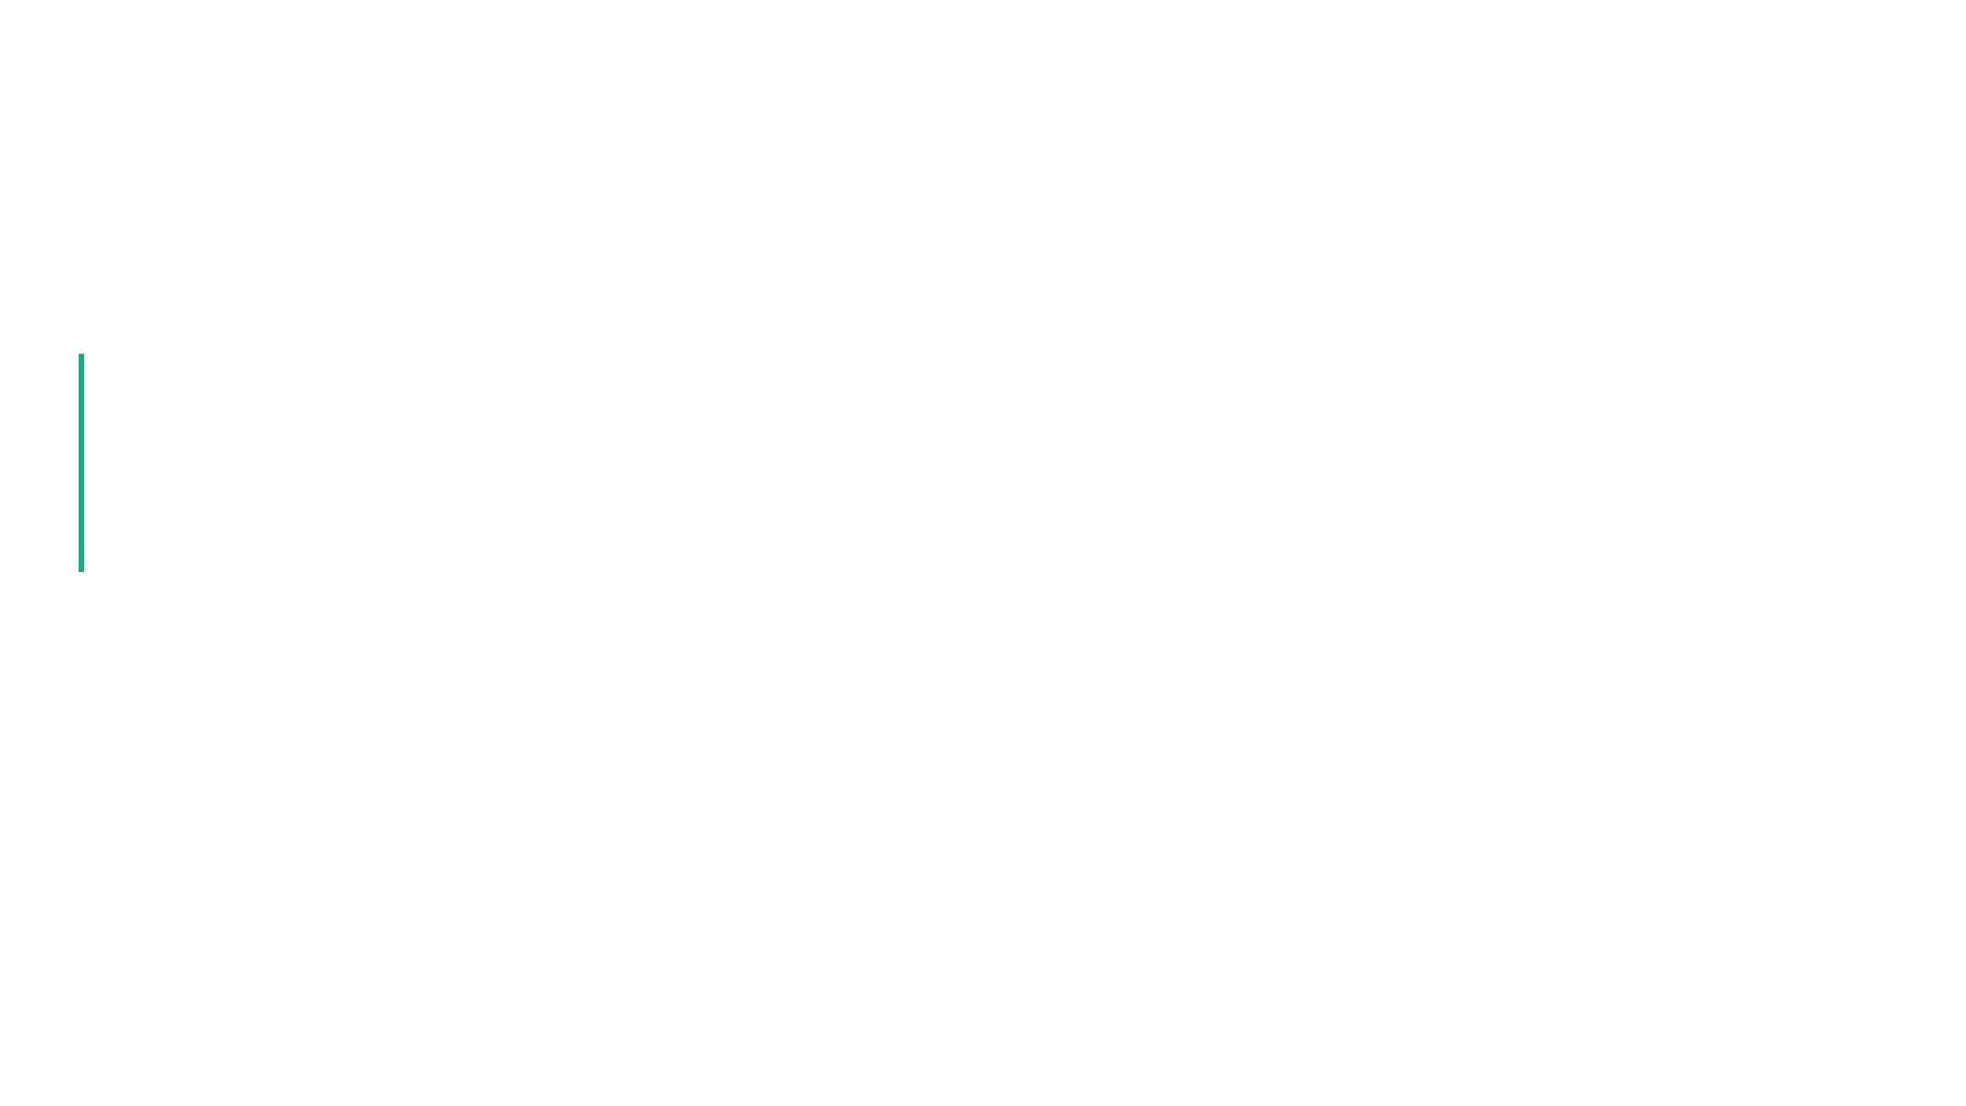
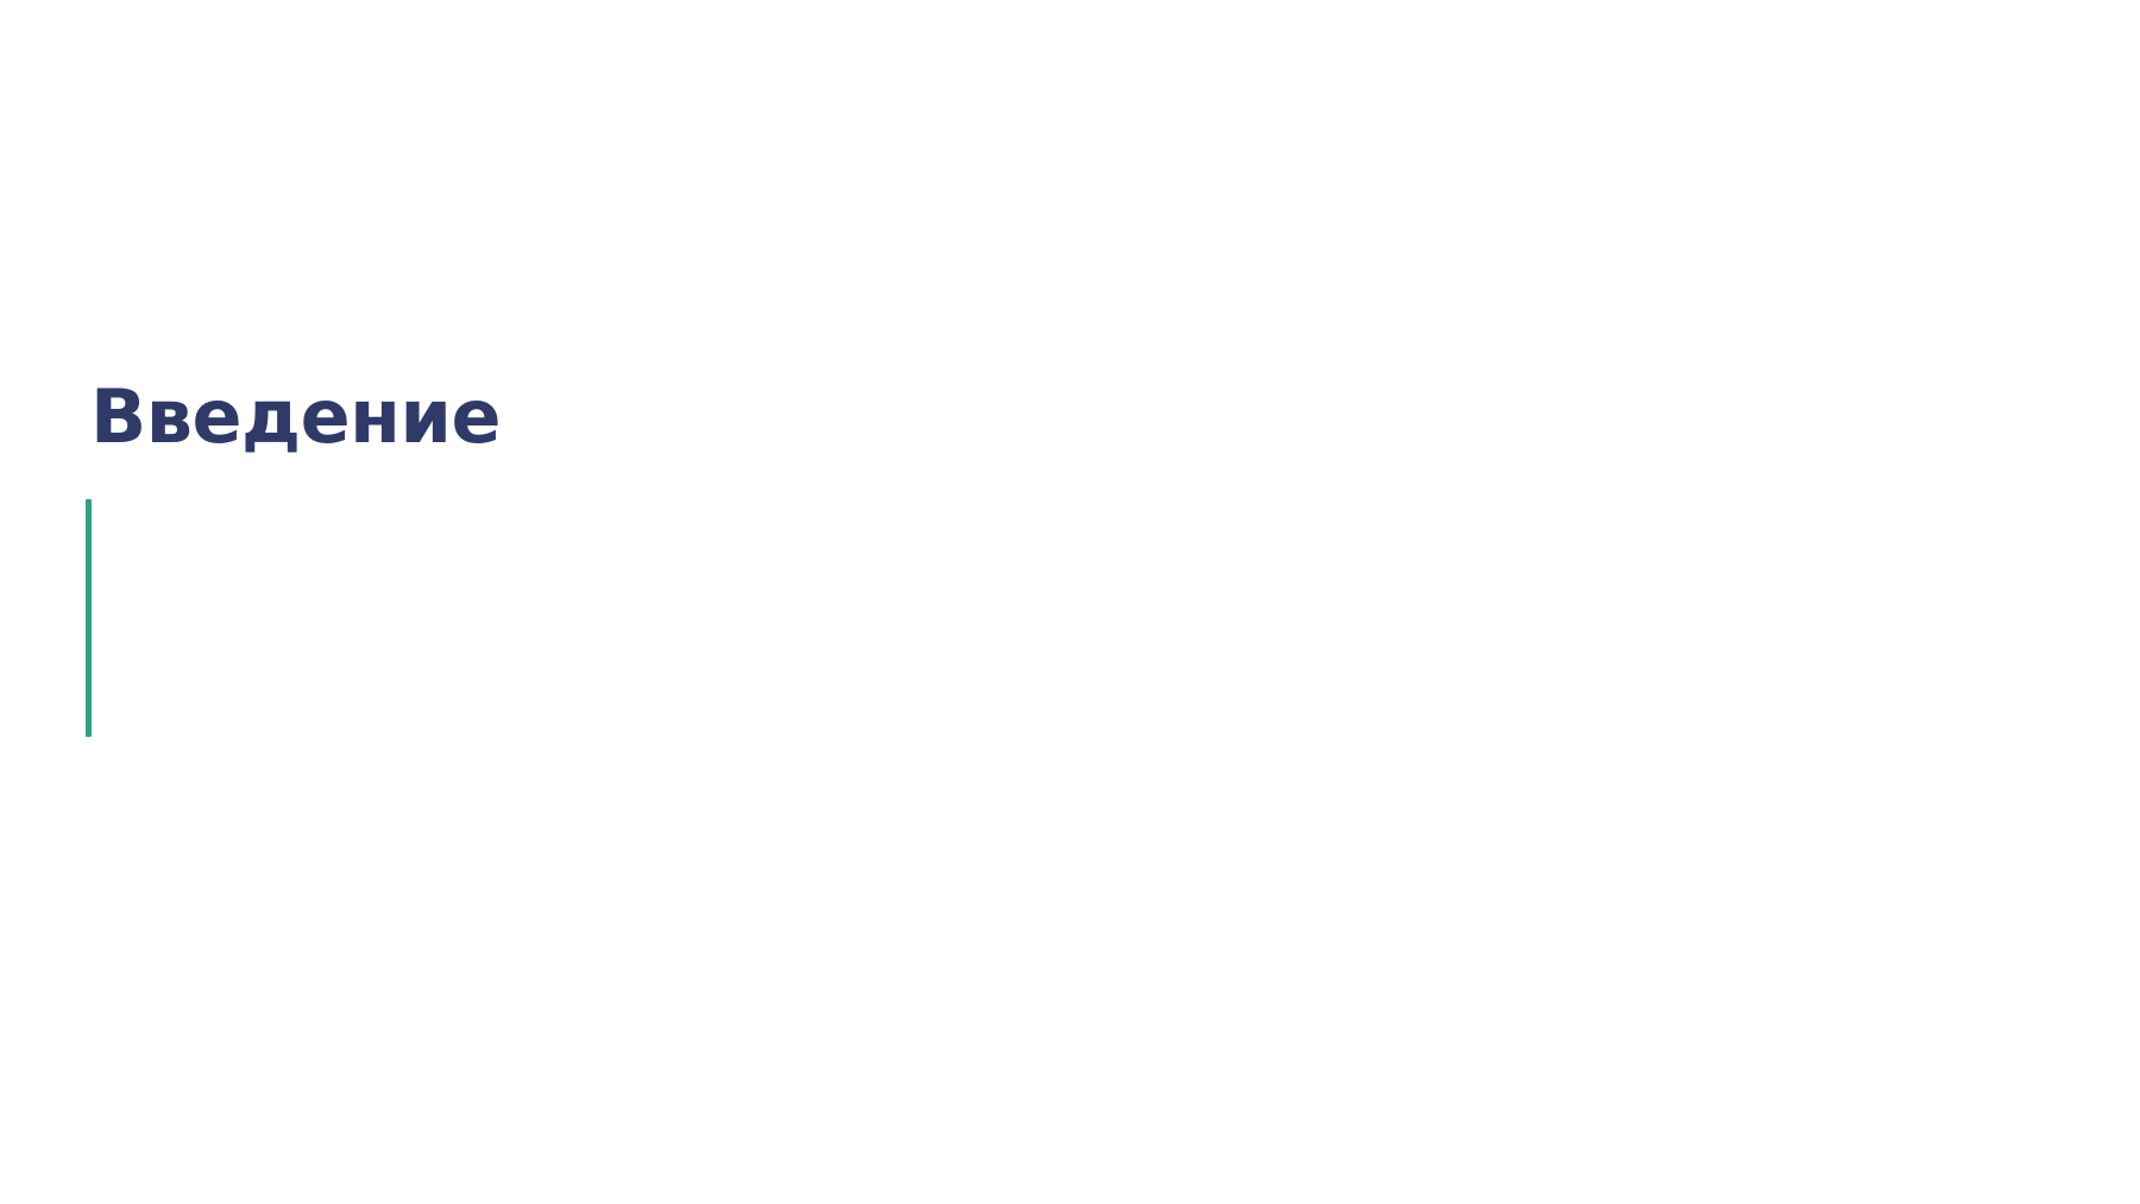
+ Введение
